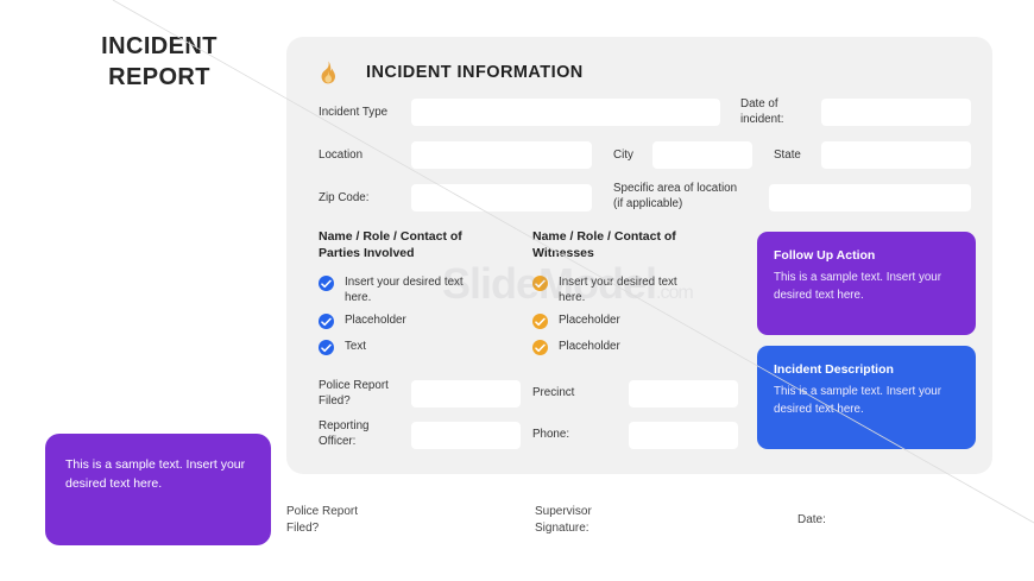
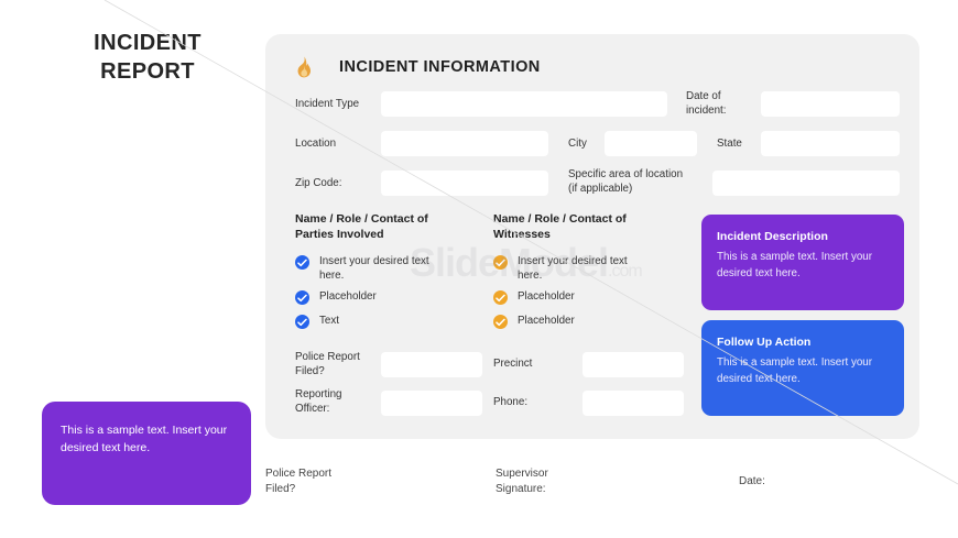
  SlideModel.com
  INCIDENT
  REPORT
  This is a sample text. Insert your desired text here.
  INCIDENT INFORMATION
  Incident Type
  Date of
  incident:
  Location
  City
  State
  Zip Code:
  Specific area of location
  (if applicable)
  Name / Role / Contact of
  Parties Involved
  Name / Role / Contact of
  Witnesses
  Insert your desired text here.
  Placeholder
  Text
  Insert your desired text here.
  Placeholder
  Placeholder
  Police Report
  Filed?
  Precinct
  Reporting
  Officer:
  Phone:
- Follow Up Action
+ Incident Description
  This is a sample text. Insert your desired text here.
- Incident Description
+ Follow Up Action
  This is a sample text. Insert your desired text here.
  Police Report
  Filed?
  Supervisor
  Signature:
  Date:
